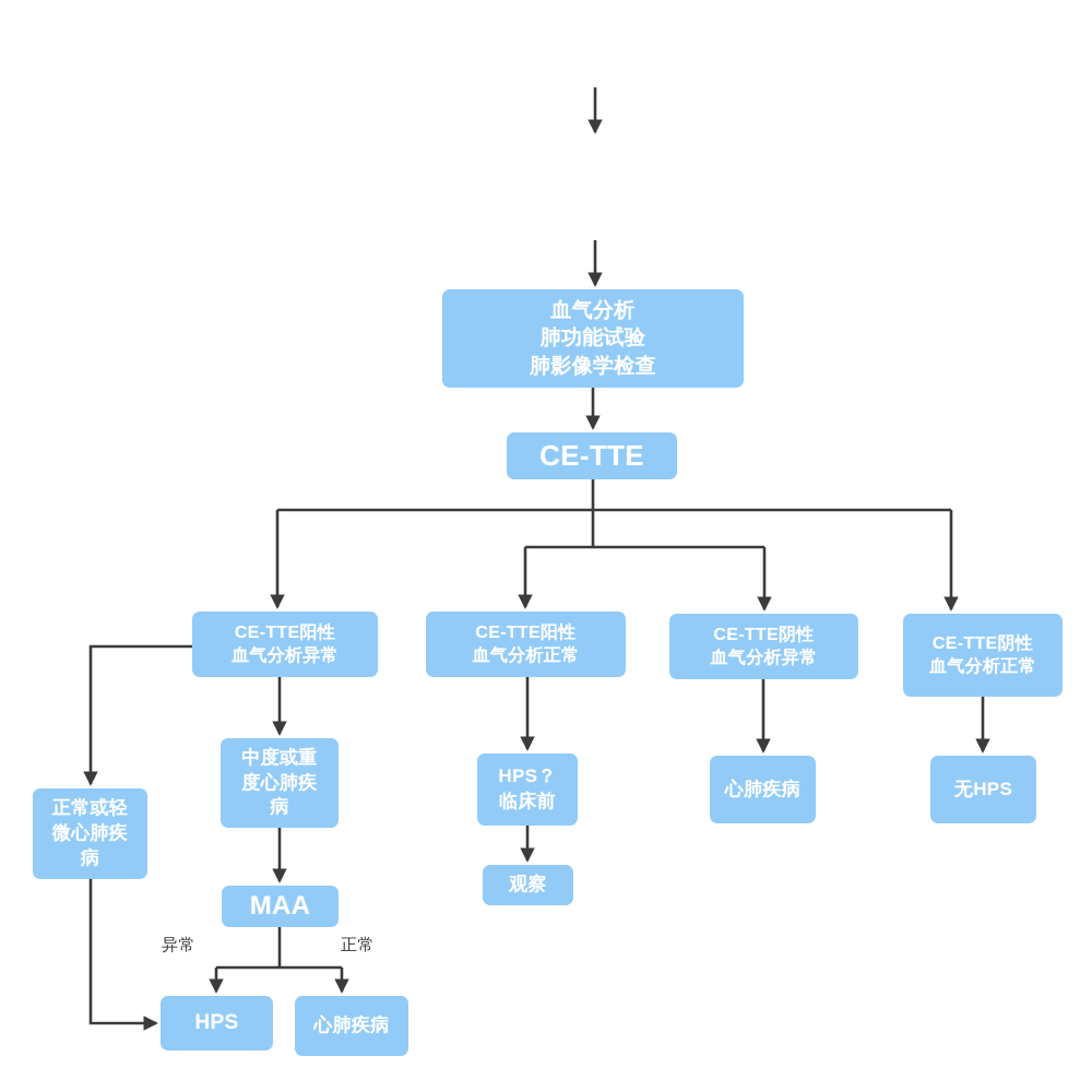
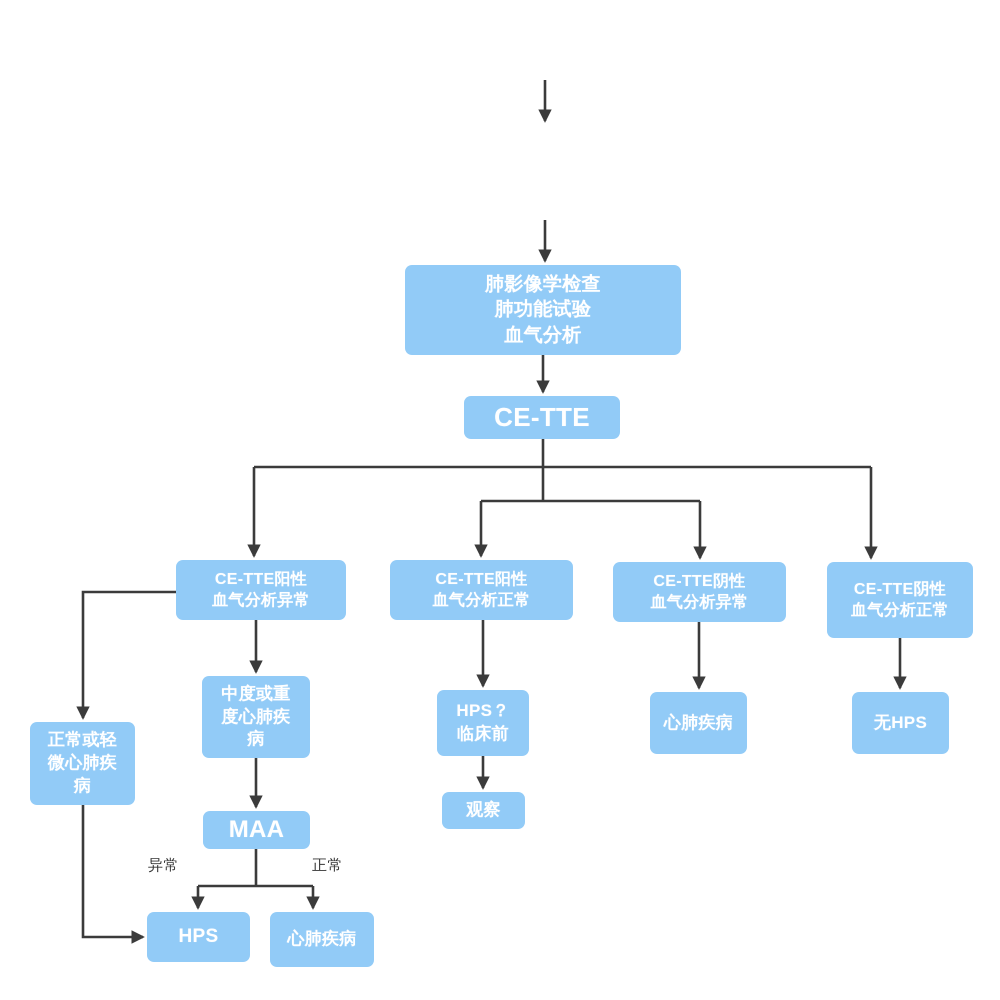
- 血气分析
+ 肺影像学检查
  肺功能试验
- 肺影像学检查
+ 血气分析
  CE-TTE
  CE-TTE阳性
  血气分析异常
  CE-TTE阳性
  血气分析正常
  CE-TTE阴性
  血气分析异常
  CE-TTE阴性
  血气分析正常
  正常或轻
  微心肺疾
  病
  中度或重
  度心肺疾
  病
  HPS？
  临床前
  心肺疾病
  无HPS
  MAA
  观察
  HPS
  心肺疾病
  异常
  正常
